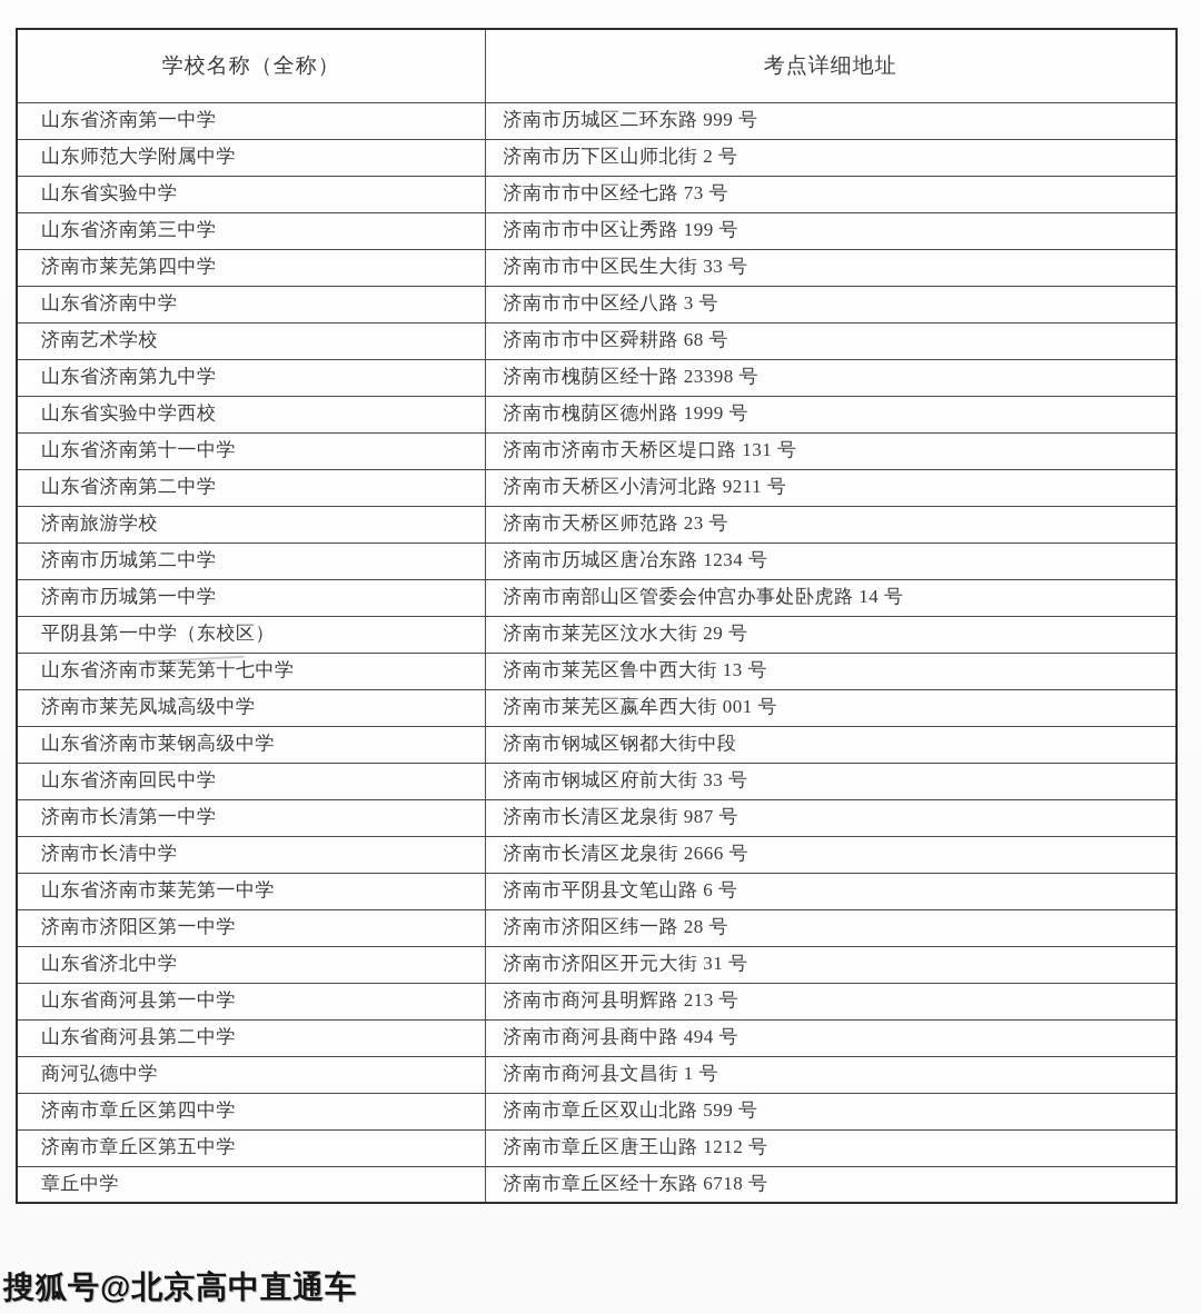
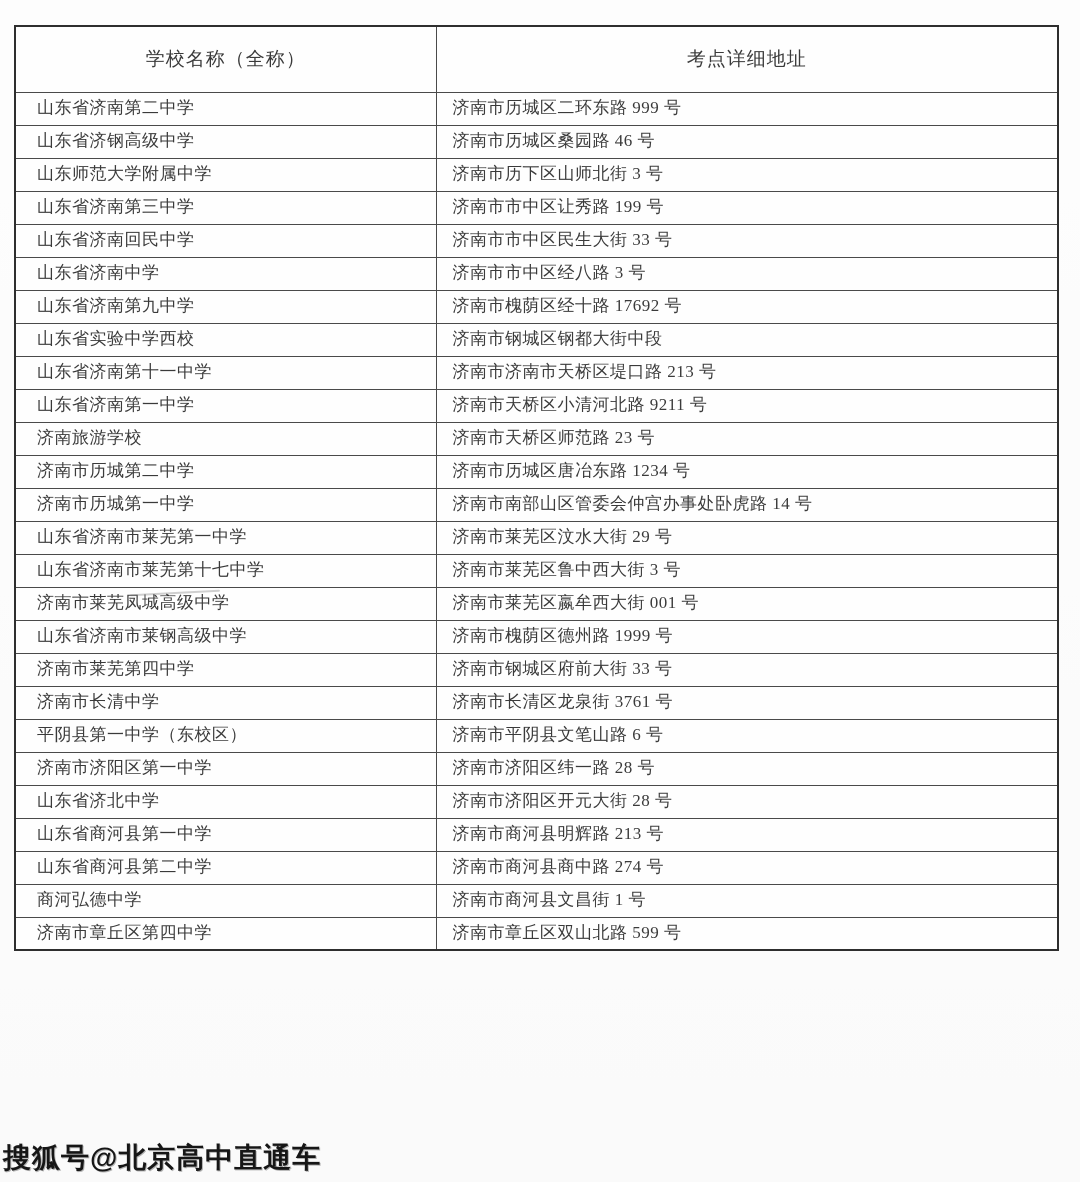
  学校名称（全称）	考点详细地址
- 山东省济南第一中学	济南市历城区二环东路 999 号
+ 山东省济南第二中学	济南市历城区二环东路 999 号
+ 山东省济钢高级中学	济南市历城区桑园路 46 号
- 山东师范大学附属中学	济南市历下区山师北街 2 号
+ 山东师范大学附属中学	济南市历下区山师北街 3 号
- 山东省实验中学	济南市市中区经七路 73 号
  山东省济南第三中学	济南市市中区让秀路 199 号
- 济南市莱芜第四中学	济南市市中区民生大街 33 号
+ 山东省济南回民中学	济南市市中区民生大街 33 号
  山东省济南中学	济南市市中区经八路 3 号
- 济南艺术学校	济南市市中区舜耕路 68 号
- 山东省济南第九中学	济南市槐荫区经十路 23398 号
+ 山东省济南第九中学	济南市槐荫区经十路 17692 号
- 山东省实验中学西校	济南市槐荫区德州路 1999 号
+ 山东省实验中学西校	济南市钢城区钢都大街中段
- 山东省济南第十一中学	济南市济南市天桥区堤口路 131 号
+ 山东省济南第十一中学	济南市济南市天桥区堤口路 213 号
- 山东省济南第二中学	济南市天桥区小清河北路 9211 号
+ 山东省济南第一中学	济南市天桥区小清河北路 9211 号
  济南旅游学校	济南市天桥区师范路 23 号
  济南市历城第二中学	济南市历城区唐冶东路 1234 号
  济南市历城第一中学	济南市南部山区管委会仲宫办事处卧虎路 14 号
- 平阴县第一中学（东校区）	济南市莱芜区汶水大街 29 号
+ 山东省济南市莱芜第一中学	济南市莱芜区汶水大街 29 号
- 山东省济南市莱芜第十七中学	济南市莱芜区鲁中西大街 13 号
+ 山东省济南市莱芜第十七中学	济南市莱芜区鲁中西大街 3 号
  济南市莱芜凤城高级中学	济南市莱芜区嬴牟西大街 001 号
- 山东省济南市莱钢高级中学	济南市钢城区钢都大街中段
+ 山东省济南市莱钢高级中学	济南市槐荫区德州路 1999 号
- 山东省济南回民中学	济南市钢城区府前大街 33 号
+ 济南市莱芜第四中学	济南市钢城区府前大街 33 号
- 济南市长清第一中学	济南市长清区龙泉街 987 号
- 济南市长清中学	济南市长清区龙泉街 2666 号
+ 济南市长清中学	济南市长清区龙泉街 3761 号
- 山东省济南市莱芜第一中学	济南市平阴县文笔山路 6 号
+ 平阴县第一中学（东校区）	济南市平阴县文笔山路 6 号
  济南市济阳区第一中学	济南市济阳区纬一路 28 号
- 山东省济北中学	济南市济阳区开元大街 31 号
+ 山东省济北中学	济南市济阳区开元大街 28 号
  山东省商河县第一中学	济南市商河县明辉路 213 号
- 山东省商河县第二中学	济南市商河县商中路 494 号
+ 山东省商河县第二中学	济南市商河县商中路 274 号
  商河弘德中学	济南市商河县文昌街 1 号
  济南市章丘区第四中学	济南市章丘区双山北路 599 号
- 济南市章丘区第五中学	济南市章丘区唐王山路 1212 号
- 章丘中学	济南市章丘区经十东路 6718 号
  搜狐号@北京高中直通车
